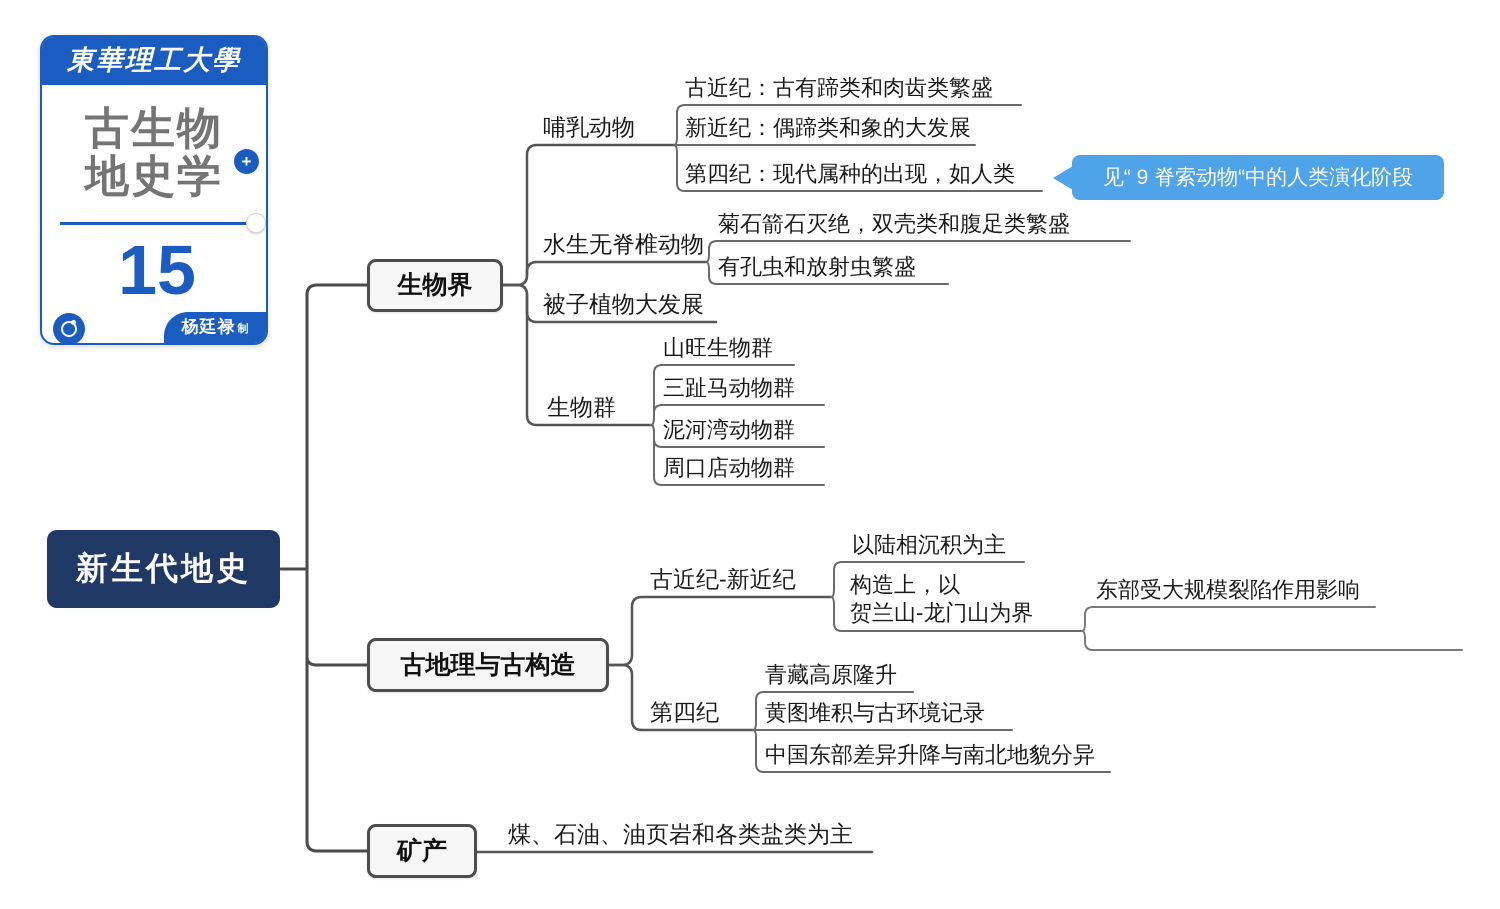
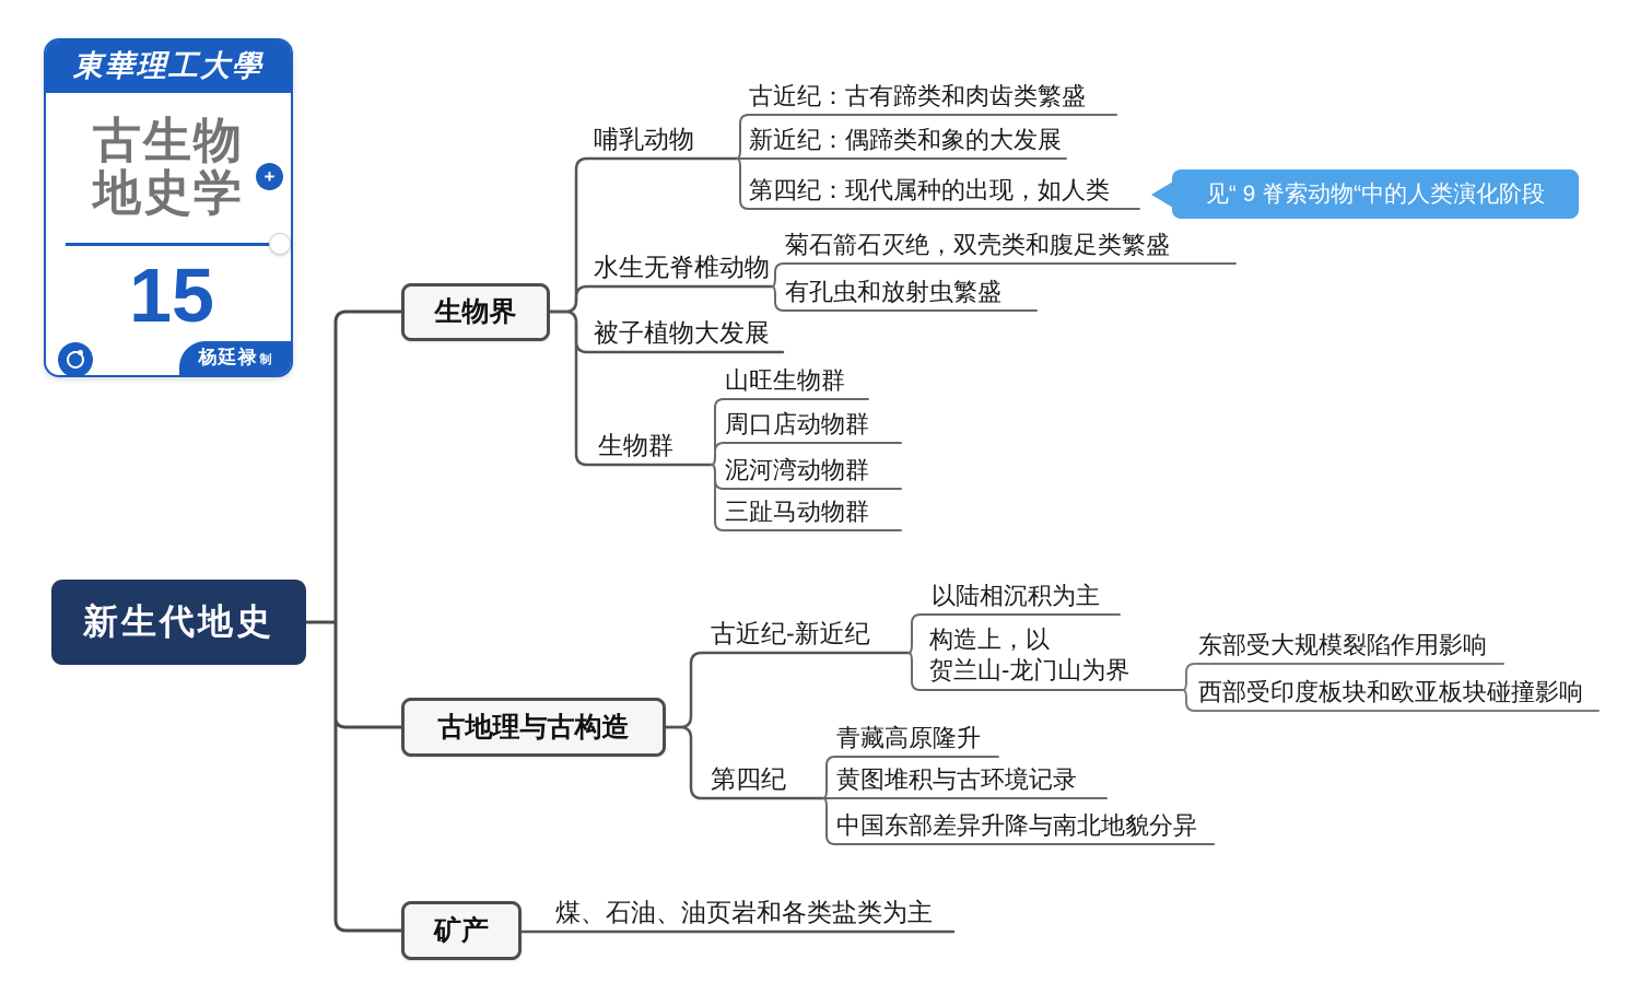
  東華理工大學
  古生物
  地史学
  +
  15
  杨廷禄
  制
  新生代地史
  生物界
  古地理与古构造
  矿产
  哺乳动物
  古近纪：古有蹄类和肉齿类繁盛
  新近纪：偶蹄类和象的大发展
  第四纪：现代属种的出现，如人类
  见“ 9 脊索动物“中的人类演化阶段
  水生无脊椎动物
  菊石箭石灭绝，双壳类和腹足类繁盛
  有孔虫和放射虫繁盛
  被子植物大发展
  生物群
  山旺生物群
- 三趾马动物群
+ 周口店动物群
  泥河湾动物群
- 周口店动物群
+ 三趾马动物群
  古近纪-新近纪
  以陆相沉积为主
  构造上，以
  贺兰山-龙门山为界
  东部受大规模裂陷作用影响
+ 西部受印度板块和欧亚板块碰撞影响
  第四纪
  青藏高原隆升
  黄图堆积与古环境记录
  中国东部差异升降与南北地貌分异
  煤、石油、油页岩和各类盐类为主
